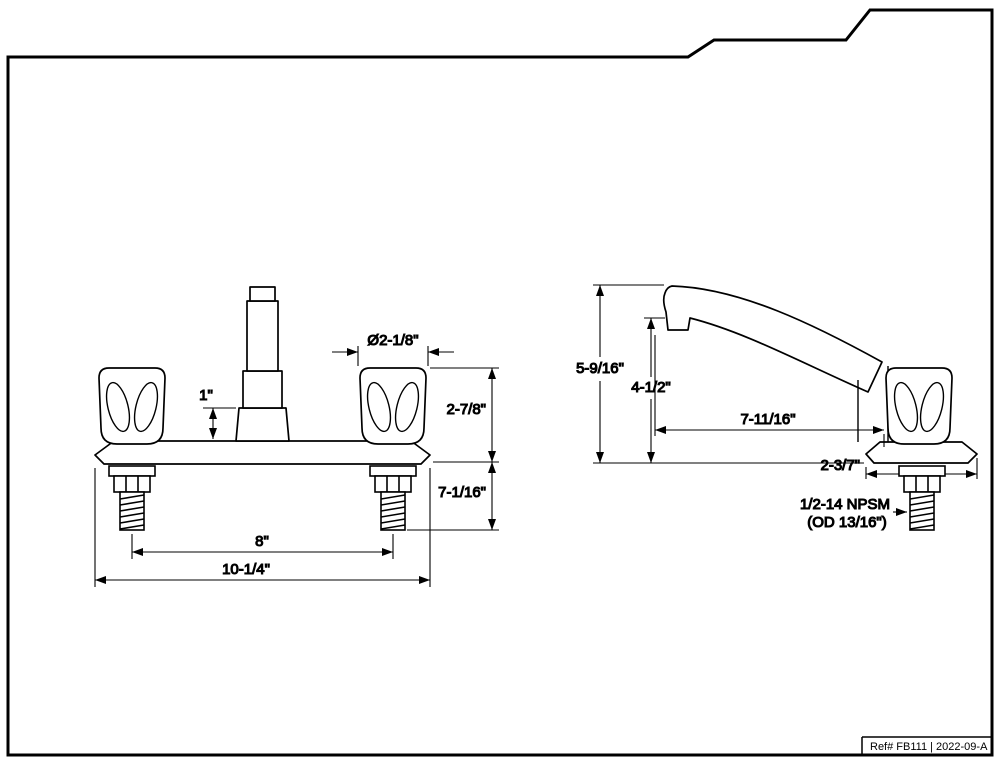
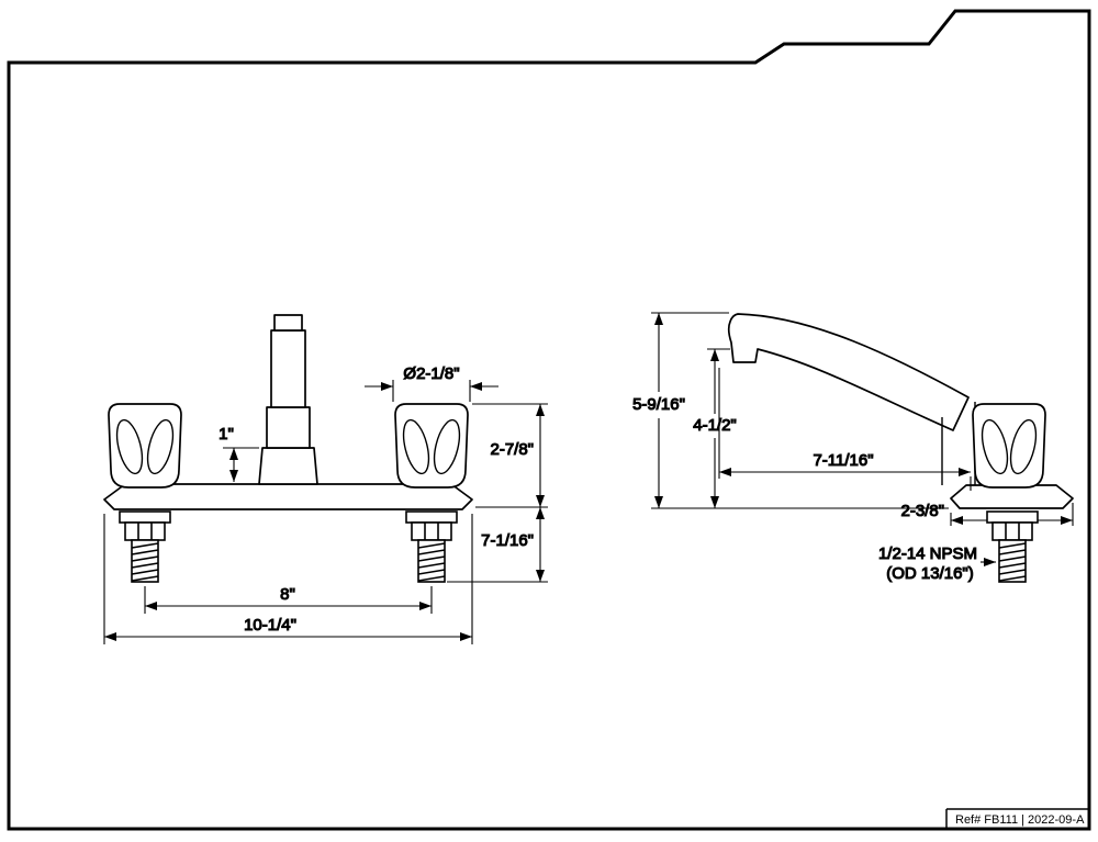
  Ø2-1/8"
  1"
  2-7/8"
  7-1/16"
  8"
  10-1/4"
  5-9/16"
  4-12"
  7-11/16"
- 2-3/7"
+ 2-3/8"
  1/2-14 NPSM
  (OD 13/16")
  Ref# FB111 | 2022-09-A
